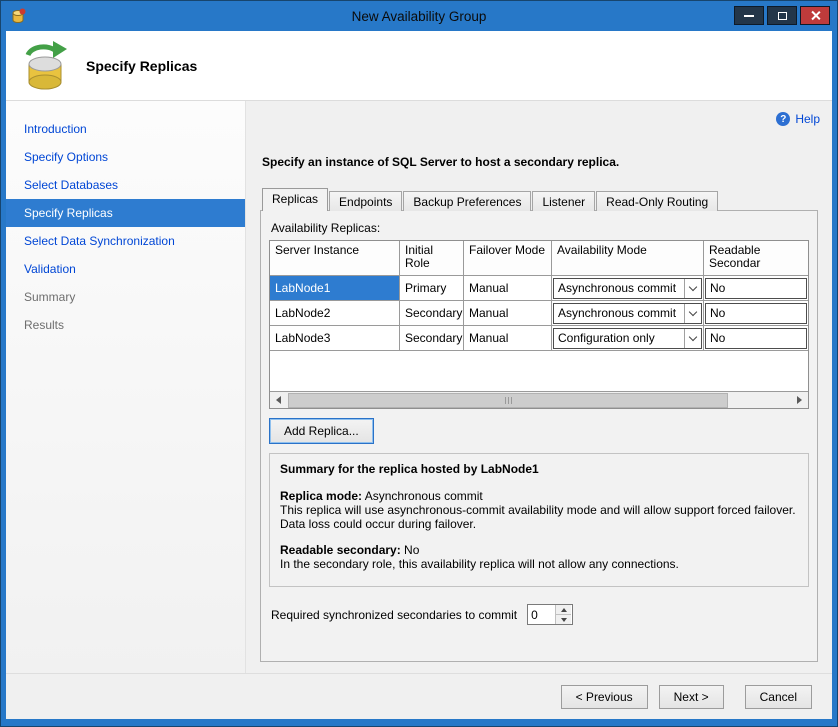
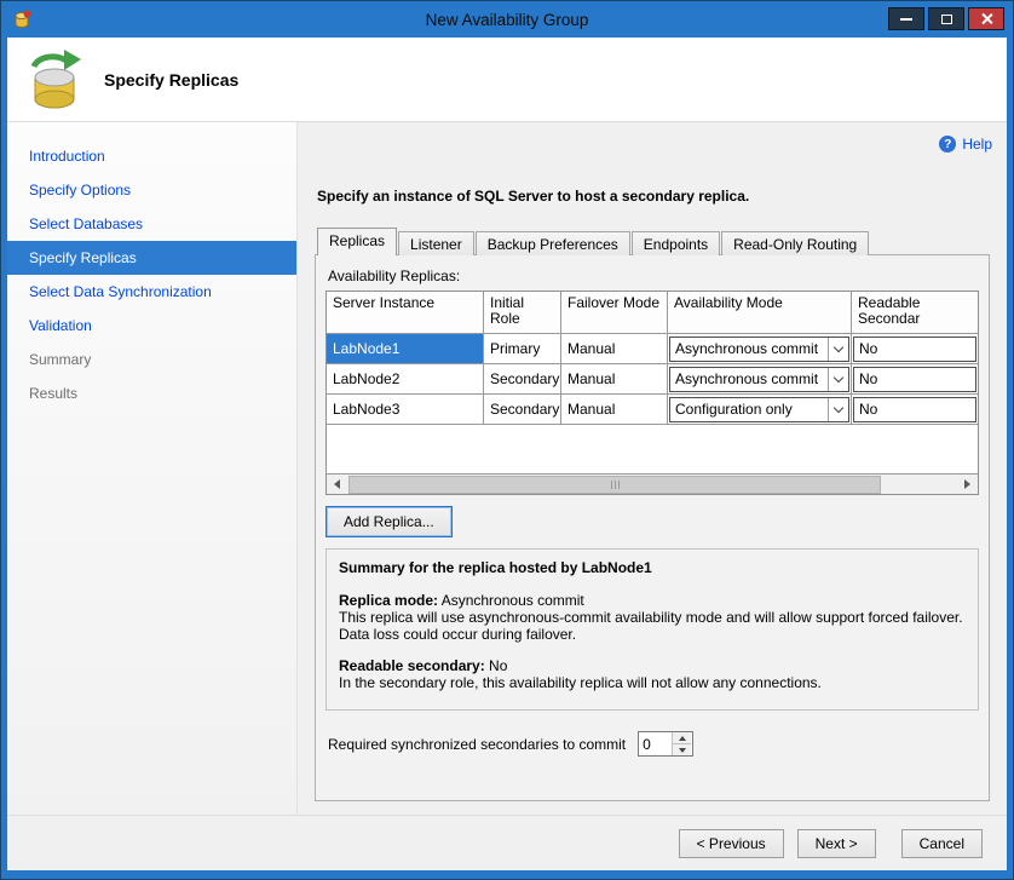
  New Availability Group
  Specify Replicas
  Introduction
  Specify Options
  Select Databases
  Specify Replicas
  Select Data Synchronization
  Validation
  Summary
  Results
  ?
  Help
  Specify an instance of SQL Server to host a secondary replica.
  Replicas
- Endpoints
+ Listener
  Backup Preferences
- Listener
+ Endpoints
  Read-Only Routing
  Availability Replicas:
  Server Instance
  Initial Role
  Failover Mode
  Availability Mode
  Readable Secondar
  LabNode1
  Primary
  Manual
  Asynchronous commit
  No
  LabNode2
  Secondary
  Manual
  Asynchronous commit
  No
  LabNode3
  Secondary
  Manual
  Configuration only
  No
  Add Replica...
  Summary for the replica hosted by LabNode1
  Replica mode: Asynchronous commit
  This replica will use asynchronous-commit availability mode and will allow support forced failover. Data loss could occur during failover.
  Readable secondary: No
  In the secondary role, this availability replica will not allow any connections.
  Required synchronized secondaries to commit
  0
  < Previous
  Next >
  Cancel
